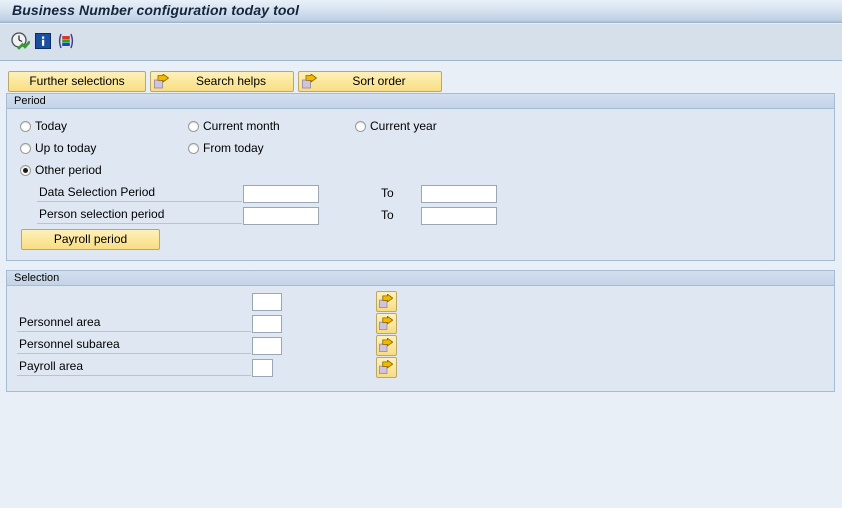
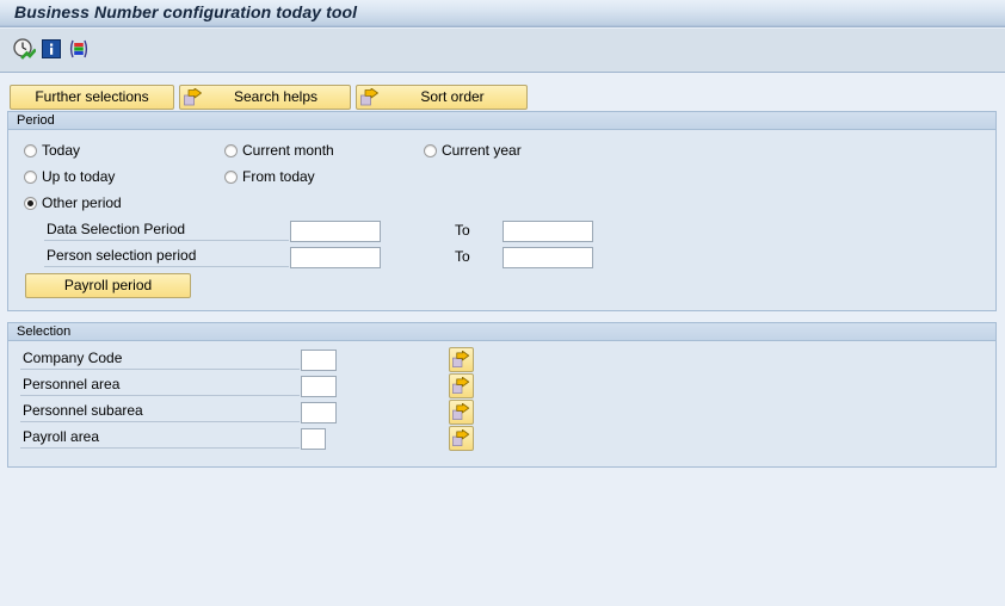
  Business Number configuration today tool
  Further selections
  Search helps
  Sort order
  Period
  Today
  Current month
  Current year
  Up to today
  From today
  Other period
  Data Selection Period
  To
  Person selection period
  To
  Payroll period
  Selection
+ Company Code
  Personnel area
  Personnel subarea
  Payroll area
